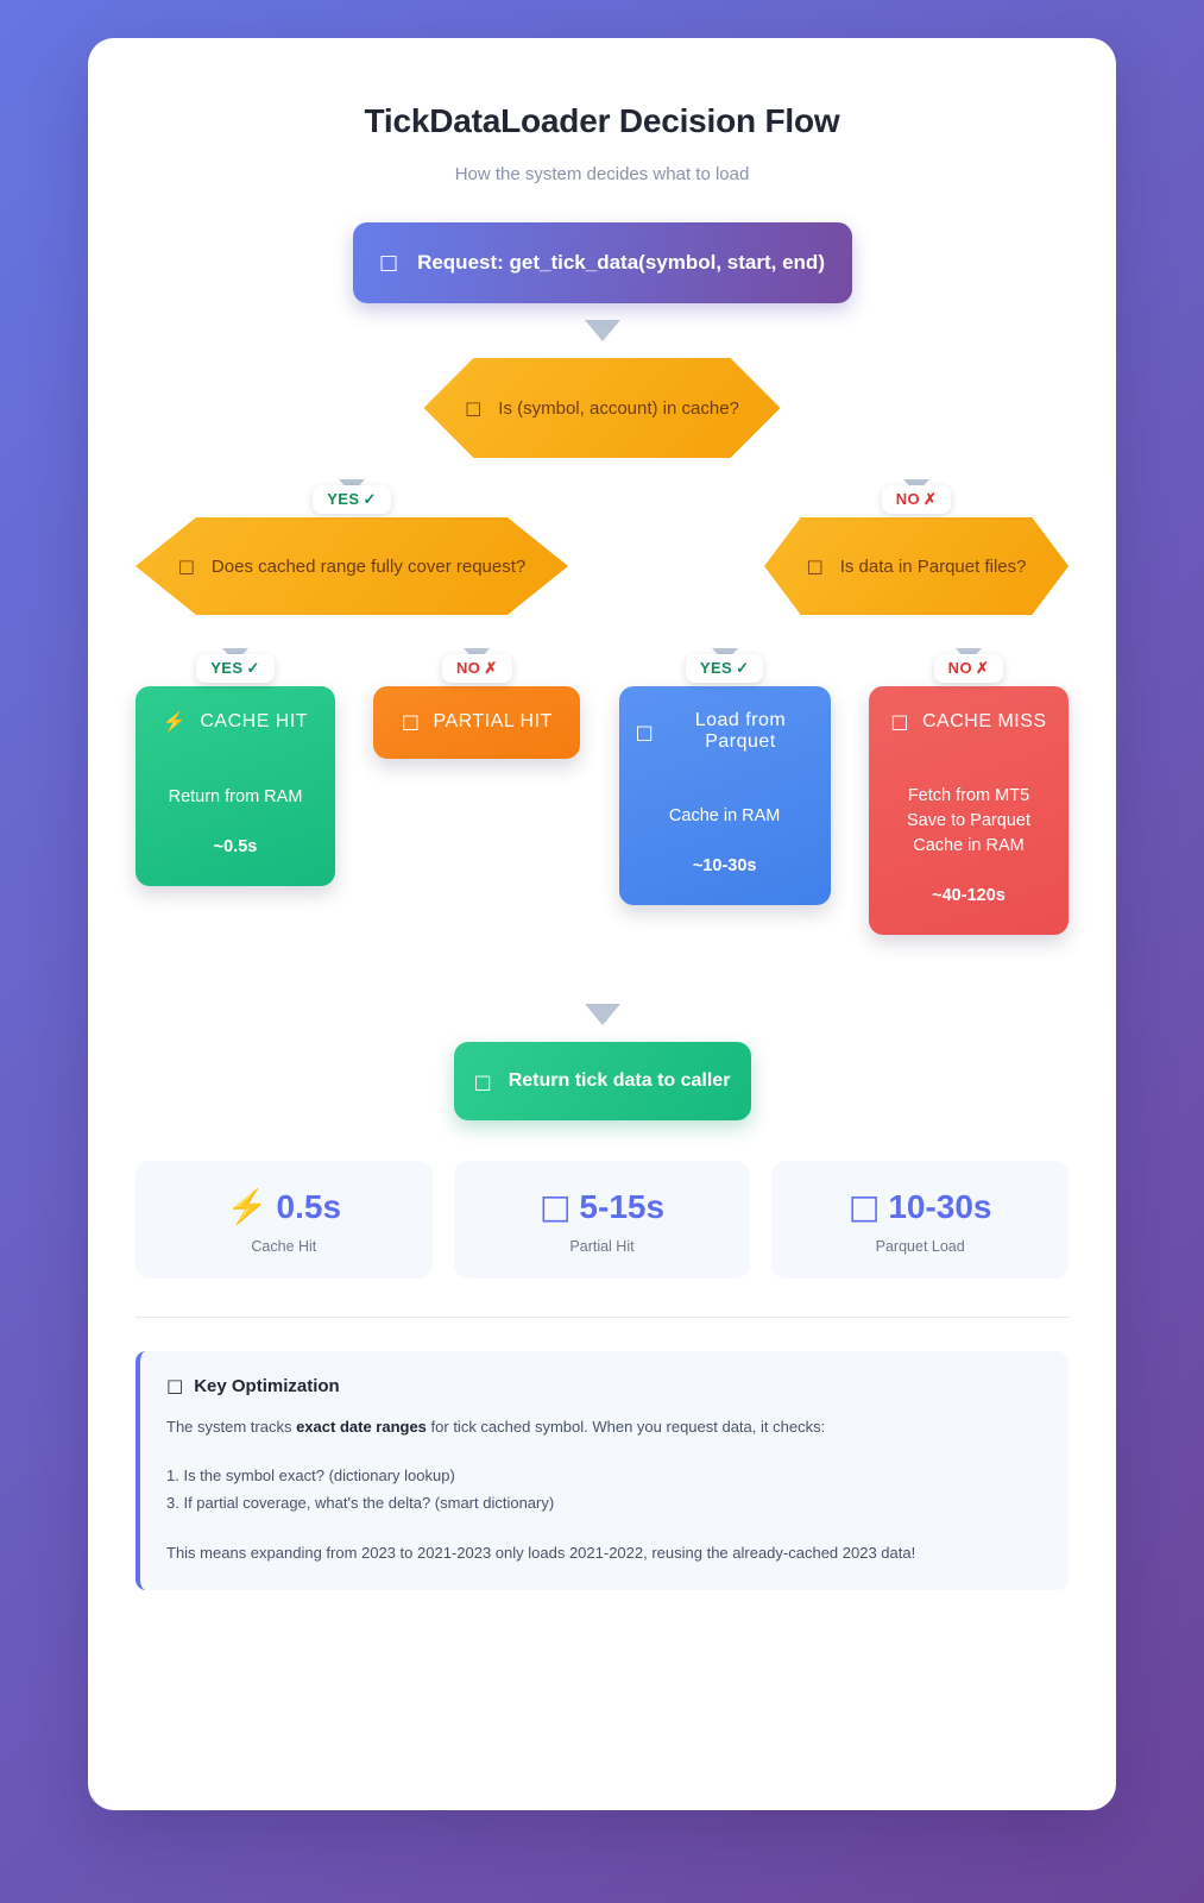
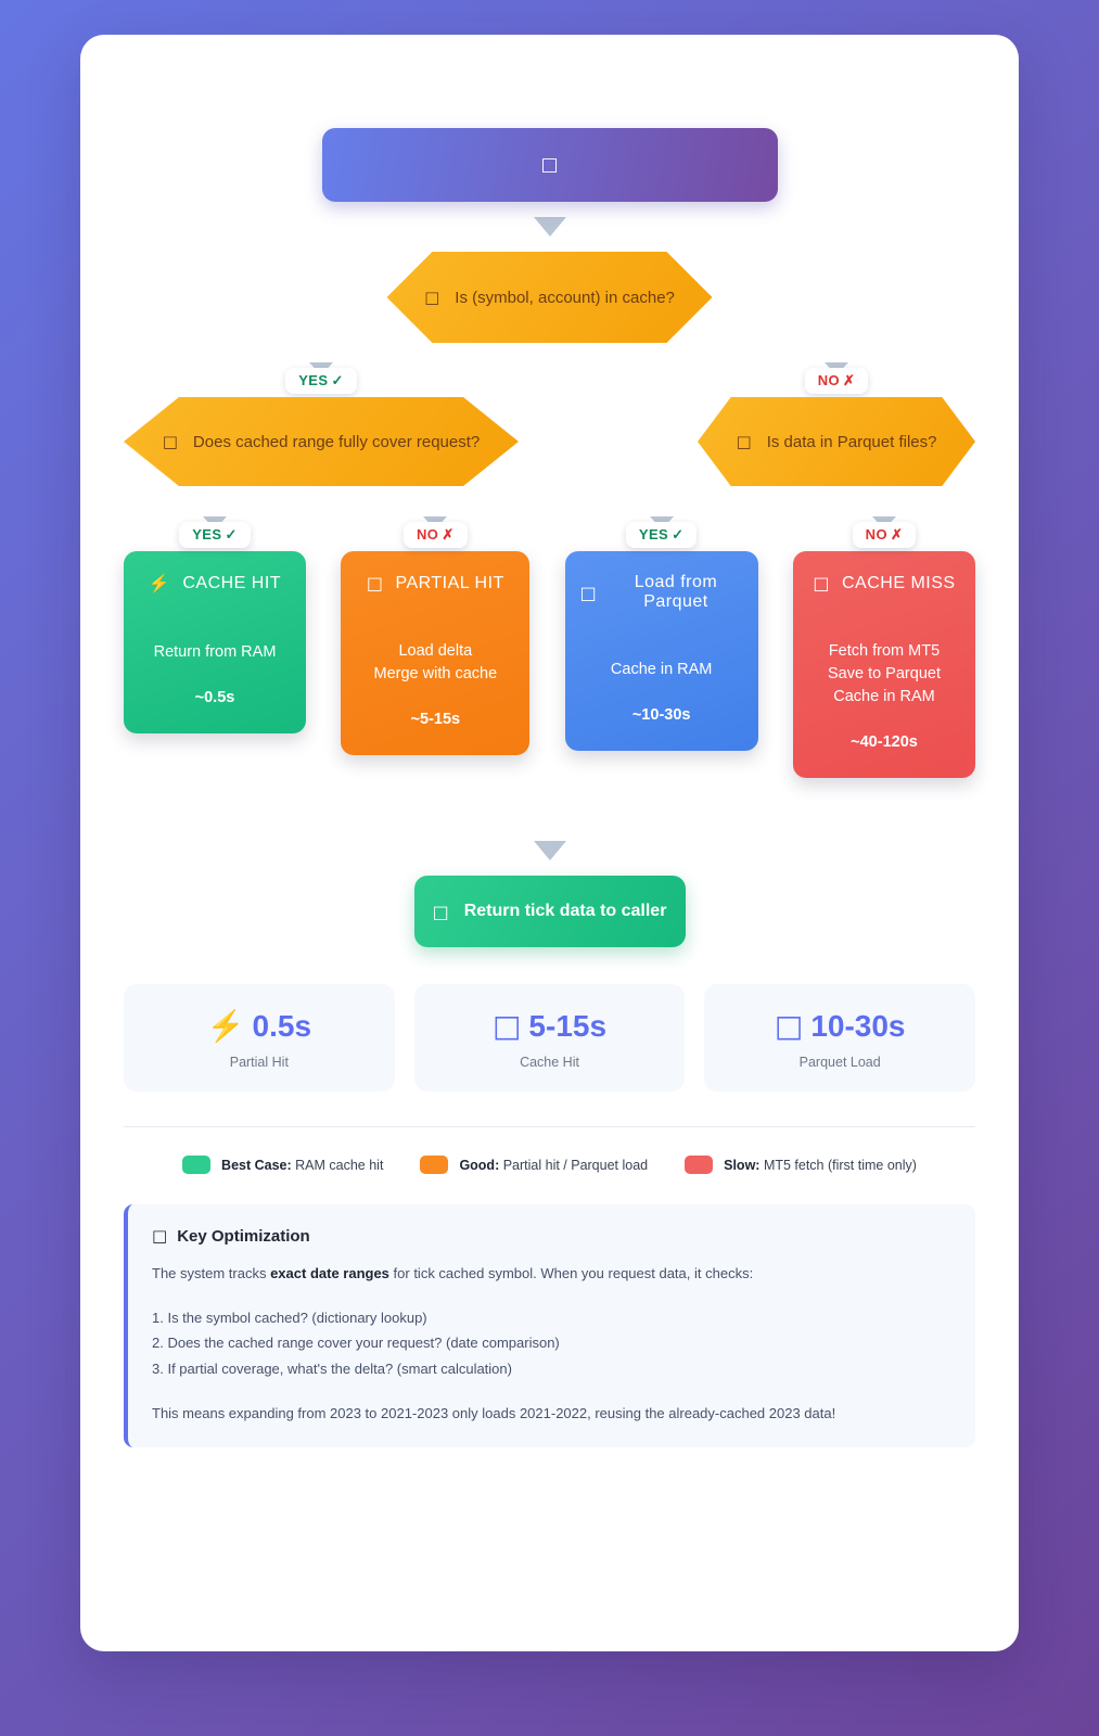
- TickDataLoader Decision Flow
- How the system decides what to load
  □
- Request: get_tick_data(symbol, start, end)
  □
  Is (symbol, account) in cache?
  YES ✓
  □
  Does cached range fully cover request?
  NO ✗
  □
  Is data in Parquet files?
  YES ✓
  ⚡
  CACHE HIT
  Return from RAM
  ~0.5s
  NO ✗
  □
  PARTIAL HIT
+ Load delta
+ Merge with cache
+ ~5-15s
  YES ✓
  □
  Load from Parquet
  Cache in RAM
  ~10-30s
  NO ✗
  □
  CACHE MISS
  Fetch from MT5
  Save to Parquet
  Cache in RAM
  ~40-120s
  □
  Return tick data to caller
  ⚡
  0.5s
- Cache Hit
+ Partial Hit
  □
  5-15s
- Partial Hit
+ Cache Hit
  □
  10-30s
  Parquet Load
+ Best Case: RAM cache hit
+ Good: Partial hit / Parquet load
+ Slow: MT5 fetch (first time only)
  □
  Key Optimization
  The system tracks exact date ranges for tick cached symbol. When you request data, it checks:
- 1. Is the symbol exact? (dictionary lookup)
+ 1. Is the symbol cached? (dictionary lookup)
+ 2. Does the cached range cover your request? (date comparison)
- 3. If partial coverage, what's the delta? (smart dictionary)
+ 3. If partial coverage, what's the delta? (smart calculation)
  This means expanding from 2023 to 2021-2023 only loads 2021-2022, reusing the already-cached 2023 data!
